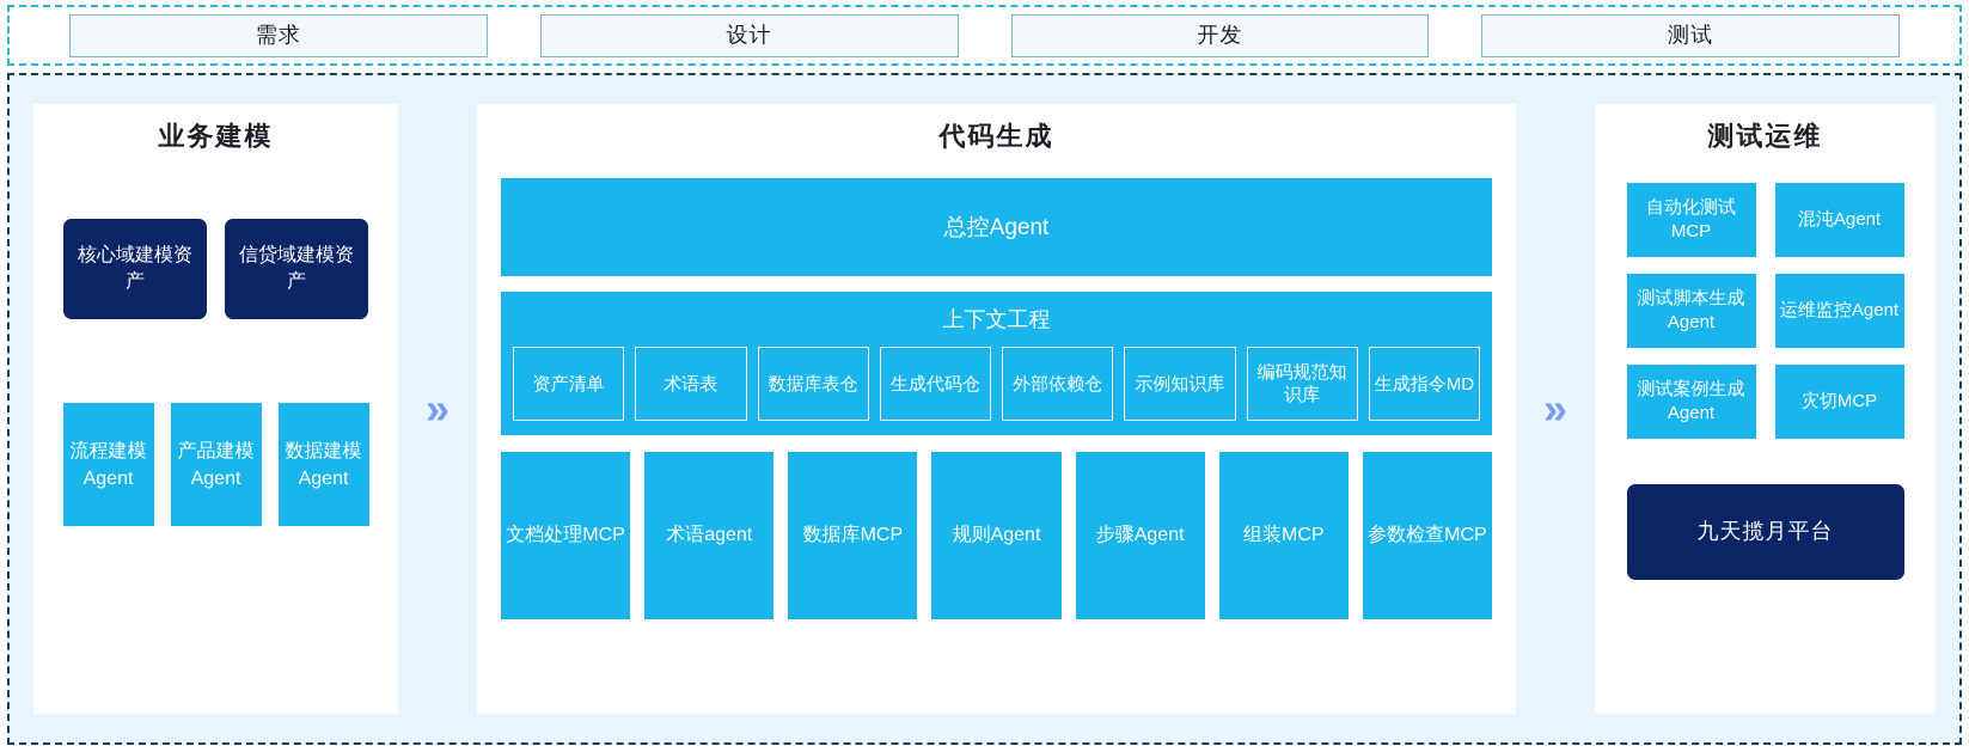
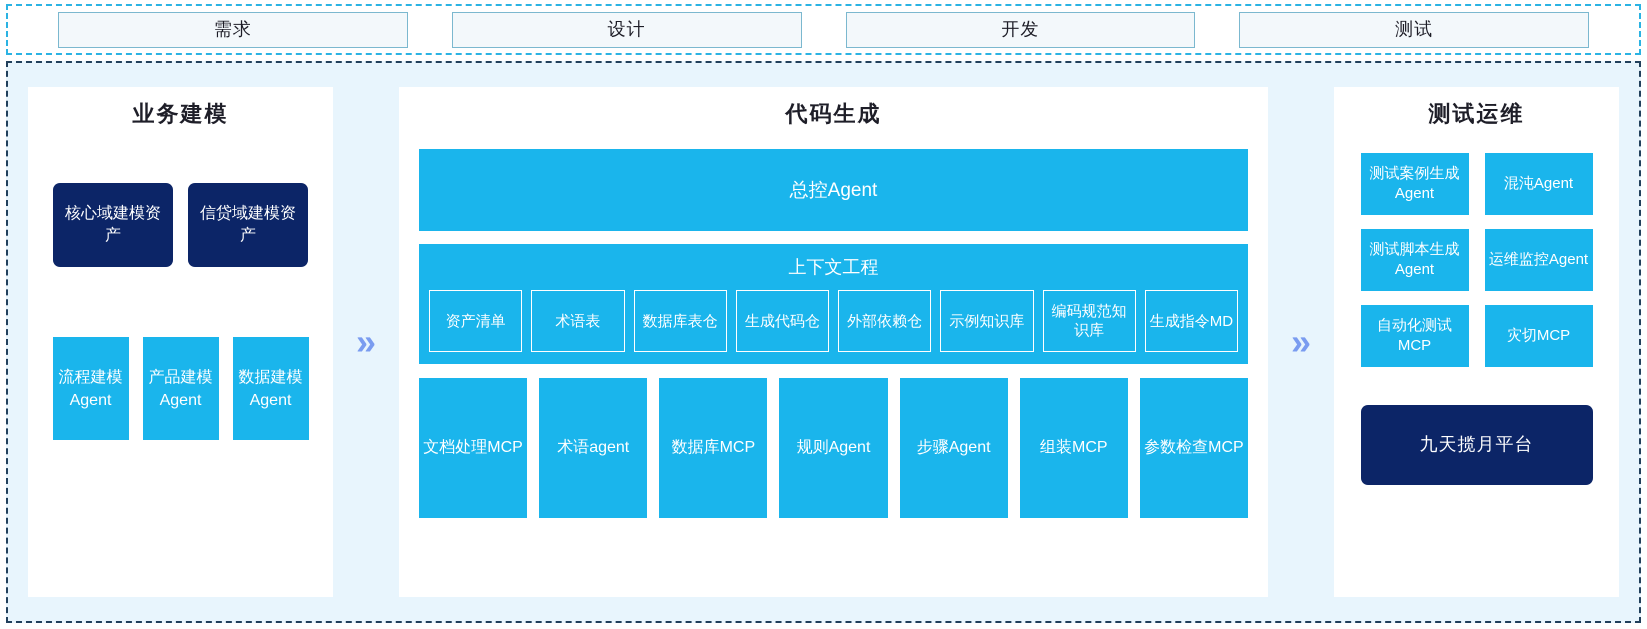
  需求
  设计
  开发
  测试
  业务建模
  核心域建模资产
  信贷域建模资产
  流程建模Agent
  产品建模Agent
  数据建模Agent
  »
  代码生成
  总控Agent
  上下文工程
  资产清单
  术语表
  数据库表仓
  生成代码仓
  外部依赖仓
  示例知识库
  编码规范知识库
  生成指令MD
  文档处理MCP
  术语agent
  数据库MCP
  规则Agent
  步骤Agent
  组装MCP
  参数检查MCP
  »
  测试运维
- 自动化测试MCP
+ 测试案例生成Agent
  混沌Agent
  测试脚本生成Agent
  运维监控Agent
- 测试案例生成Agent
+ 自动化测试MCP
  灾切MCP
  九天揽月平台
